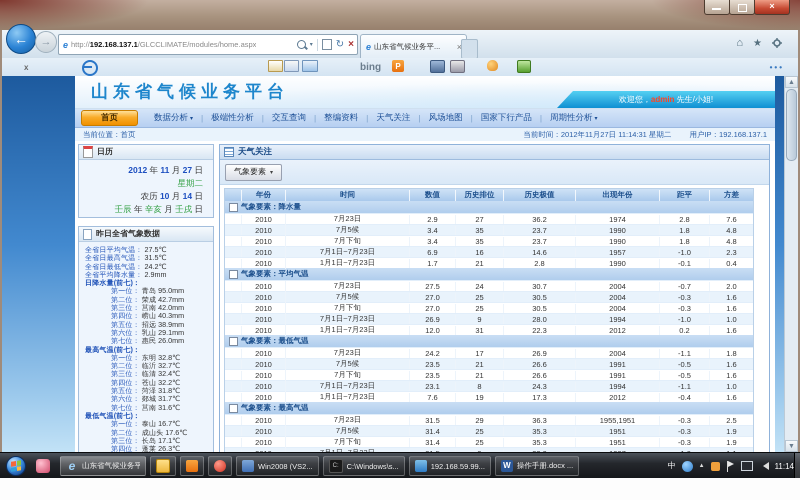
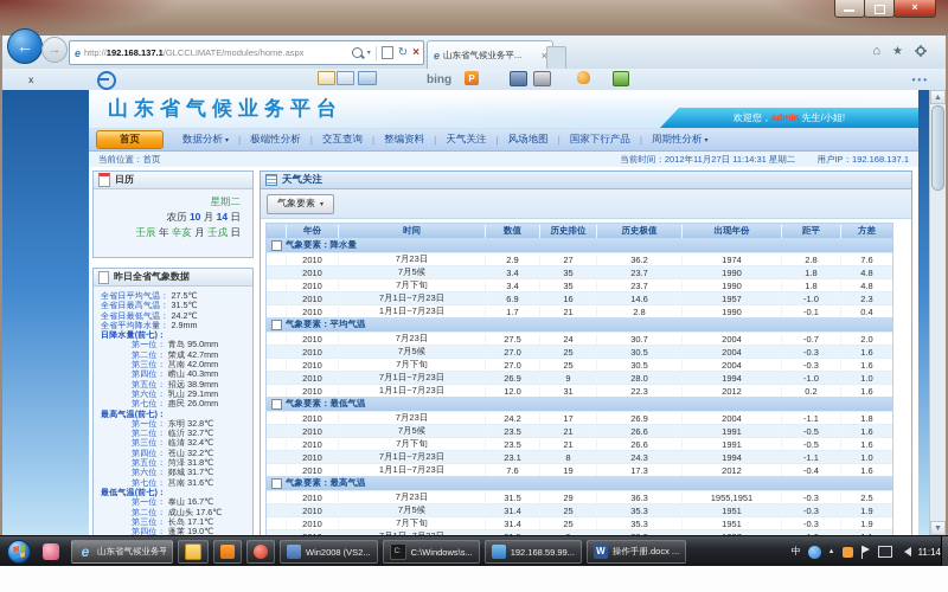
  ×
  ←
  →
  e
  http://192.168.137.1/GLCCLIMATE/modules/home.aspx
  ↻
  ×
  e
  山东省气候业务平...
  ×
  ⌂
  ★
  x
  bing
  P
  •••
  山东省气候业务平台
  欢迎您，admin 先生/小姐!
  首页
  数据分析
  |
  极端性分析
  |
  交互查询
  |
  整编资料
  |
  天气关注
  |
  风场地图
  |
  国家下行产品
  |
  周期性分析
  当前位置：首页
  当前时间：2012年11月27日 11:14:31 星期二
  用户IP：192.168.137.1
  日历
- 2012 年 11 月 27 日
  星期二
  农历 10 月 14 日
  壬辰 年 辛亥 月 壬戌 日
  昨日全省气象数据
  全省日平均气温： 27.5℃
  全省日最高气温： 31.5℃
  全省日最低气温： 24.2℃
  全省平均降水量： 2.9mm
  日降水量(前七)：
  第一位： 青岛 95.0mm
  第二位： 荣成 42.7mm
  第三位： 莒南 42.0mm
  第四位： 崂山 40.3mm
  第五位： 招远 38.9mm
  第六位： 乳山 29.1mm
  第七位： 惠民 26.0mm
  最高气温(前七)：
  第一位： 东明 32.8℃
  第二位： 临沂 32.7℃
  第三位： 临清 32.4℃
  第四位： 苍山 32.2℃
  第五位： 菏泽 31.8℃
  第六位： 郯城 31.7℃
  第七位： 莒南 31.6℃
  最低气温(前七)：
  第一位： 泰山 16.7℃
  第二位： 成山头 17.6℃
  第三位： 长岛 17.1℃
- 第四位： 蓬莱 26.3℃
+ 第四位： 蓬莱 19.0℃
  天气关注
  气象要素
  年份
  时间
  数值
  历史排位
  历史极值
  出现年份
  距平
  方差
  气象要素：降水量
  2010
  7月23日
  2.9
  27
  36.2
  1974
  2.8
  7.6
  2010
  7月5候
  3.4
  35
  23.7
  1990
  1.8
  4.8
  2010
  7月下旬
  3.4
  35
  23.7
  1990
  1.8
  4.8
  2010
  7月1日~7月23日
  6.9
  16
  14.6
  1957
  -1.0
  2.3
  2010
  1月1日~7月23日
  1.7
  21
  2.8
  1990
  -0.1
  0.4
  气象要素：平均气温
  2010
  7月23日
  27.5
  24
  30.7
  2004
  -0.7
  2.0
  2010
  7月5候
  27.0
  25
  30.5
  2004
  -0.3
  1.6
  2010
  7月下旬
  27.0
  25
  30.5
  2004
  -0.3
  1.6
  2010
  7月1日~7月23日
  26.9
  9
  28.0
  1994
  -1.0
  1.0
  2010
  1月1日~7月23日
  12.0
  31
  22.3
  2012
  0.2
  1.6
  气象要素：最低气温
  2010
  7月23日
  24.2
  17
  26.9
  2004
  -1.1
  1.8
  2010
  7月5候
  23.5
  21
  26.6
  1991
  -0.5
  1.6
  2010
  7月下旬
  23.5
  21
  26.6
  1991
  -0.5
  1.6
  2010
  7月1日~7月23日
  23.1
  8
  24.3
  1994
  -1.1
  1.0
  2010
  1月1日~7月23日
  7.6
  19
  17.3
  2012
  -0.4
  1.6
  气象要素：最高气温
  2010
  7月23日
  31.5
  29
  36.3
  1955,1951
  -0.3
  2.5
  2010
  7月5候
  31.4
  25
  35.3
  1951
  -0.3
  1.9
  2010
  7月下旬
  31.4
  25
  35.3
  1951
  -0.3
  1.9
  e
  山东省气候业务平
  Win2008 (VS2...
  C:\Windows\s...
  192.168.59.99...
  W
  操作手册.docx ...
  中
  11:14
